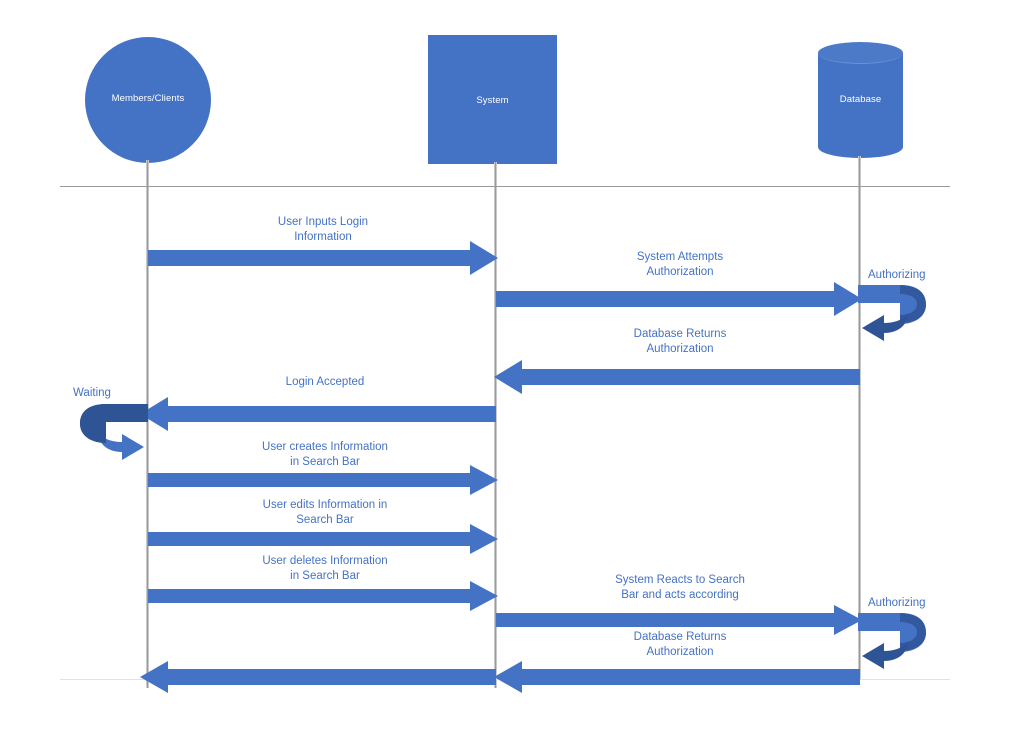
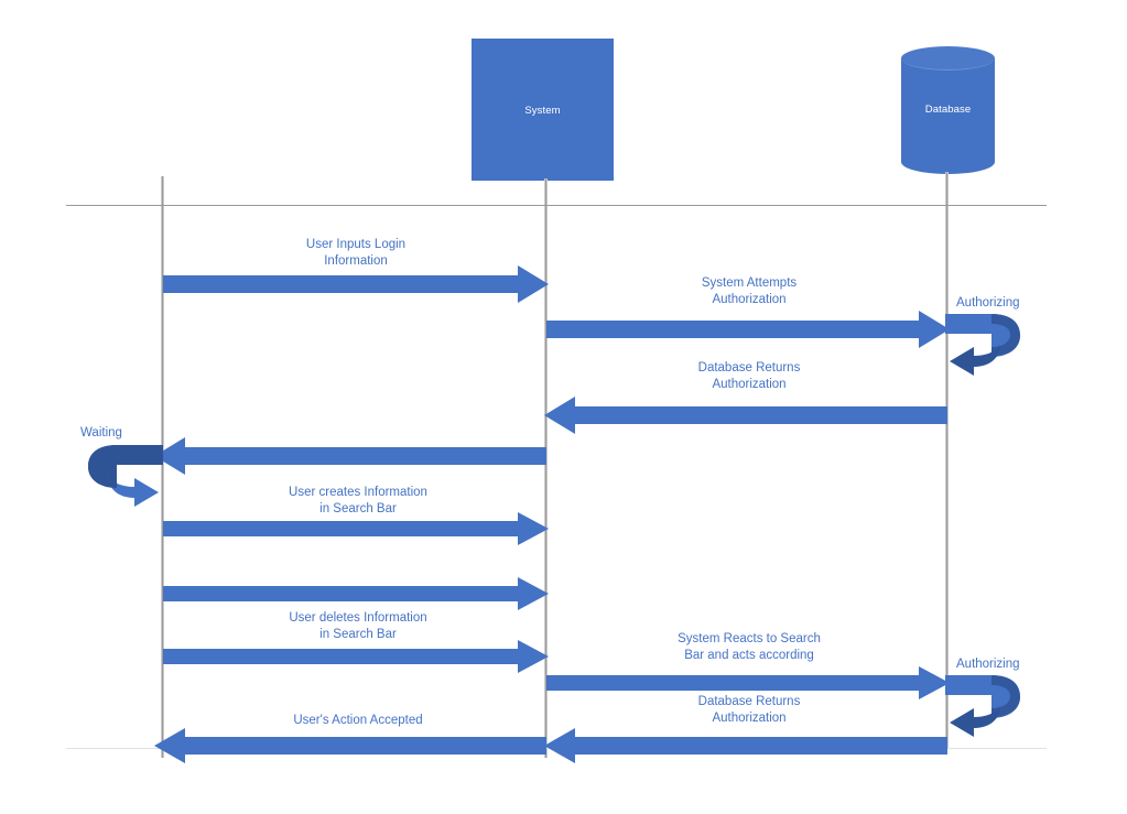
- Members/Clients
  System
  Database
  User Inputs Login
  Information
  System Attempts
  Authorization
  Database Returns
  Authorization
- Login Accepted
  User creates Information
  in Search Bar
- User edits Information in
- Search Bar
  User deletes Information
  in Search Bar
  System Reacts to Search
  Bar and acts according
  Database Returns
  Authorization
+ User's Action Accepted
  Authorizing
  Waiting
  Authorizing
